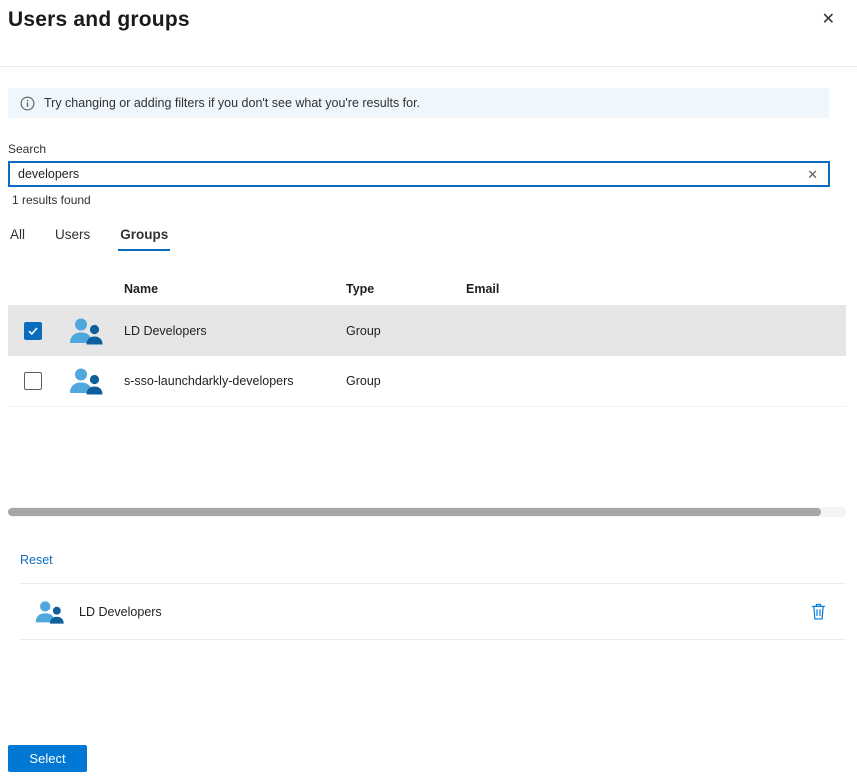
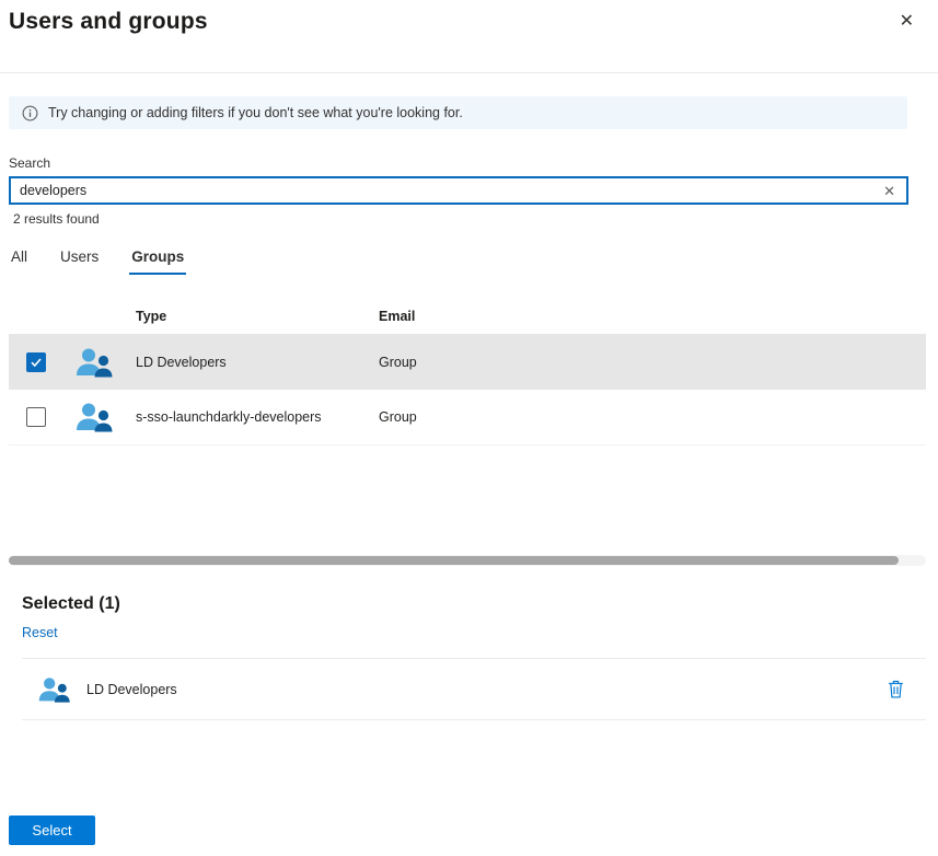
  Users and groups
  ✕
- Try changing or adding filters if you don't see what you're results for.
+ Try changing or adding filters if you don't see what you're looking for.
  Search
  developers
  ✕
- 1 results found
+ 2 results found
  All
  Users
  Groups
- Name
  Type
  Email
  LD Developers
  Group
  s-sso-launchdarkly-developers
  Group
+ Selected (1)
  Reset
  LD Developers
  Select
